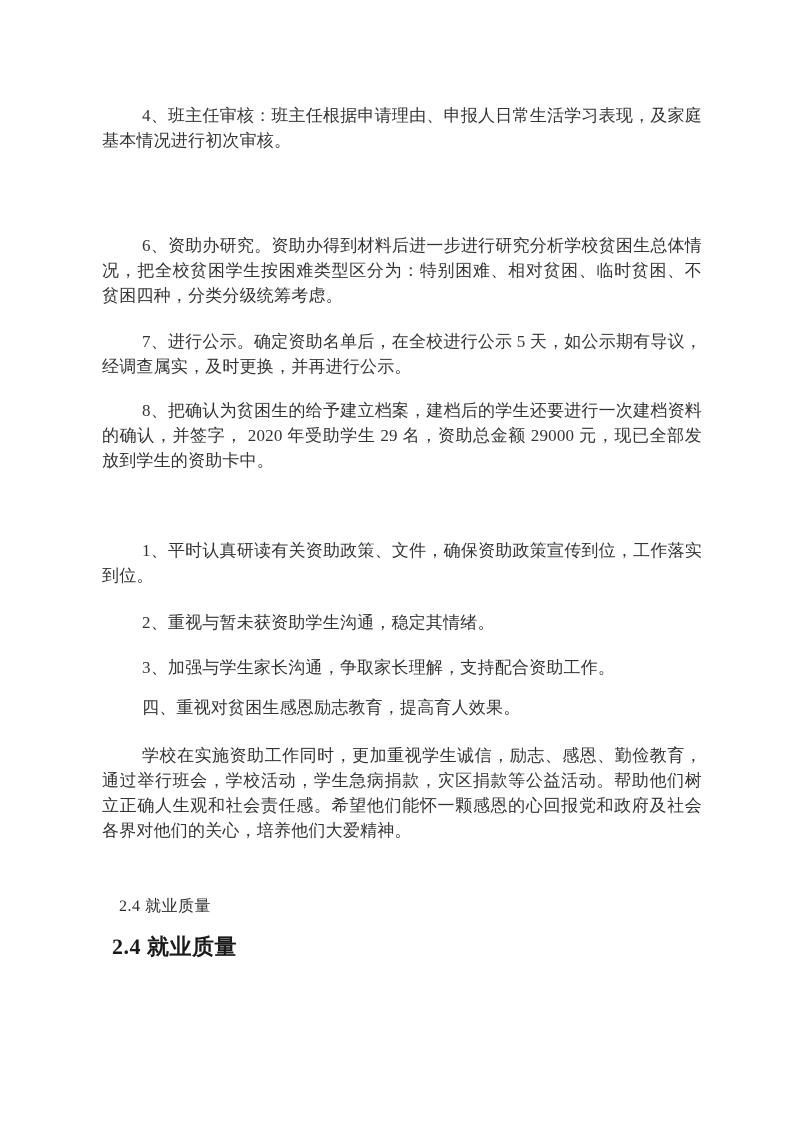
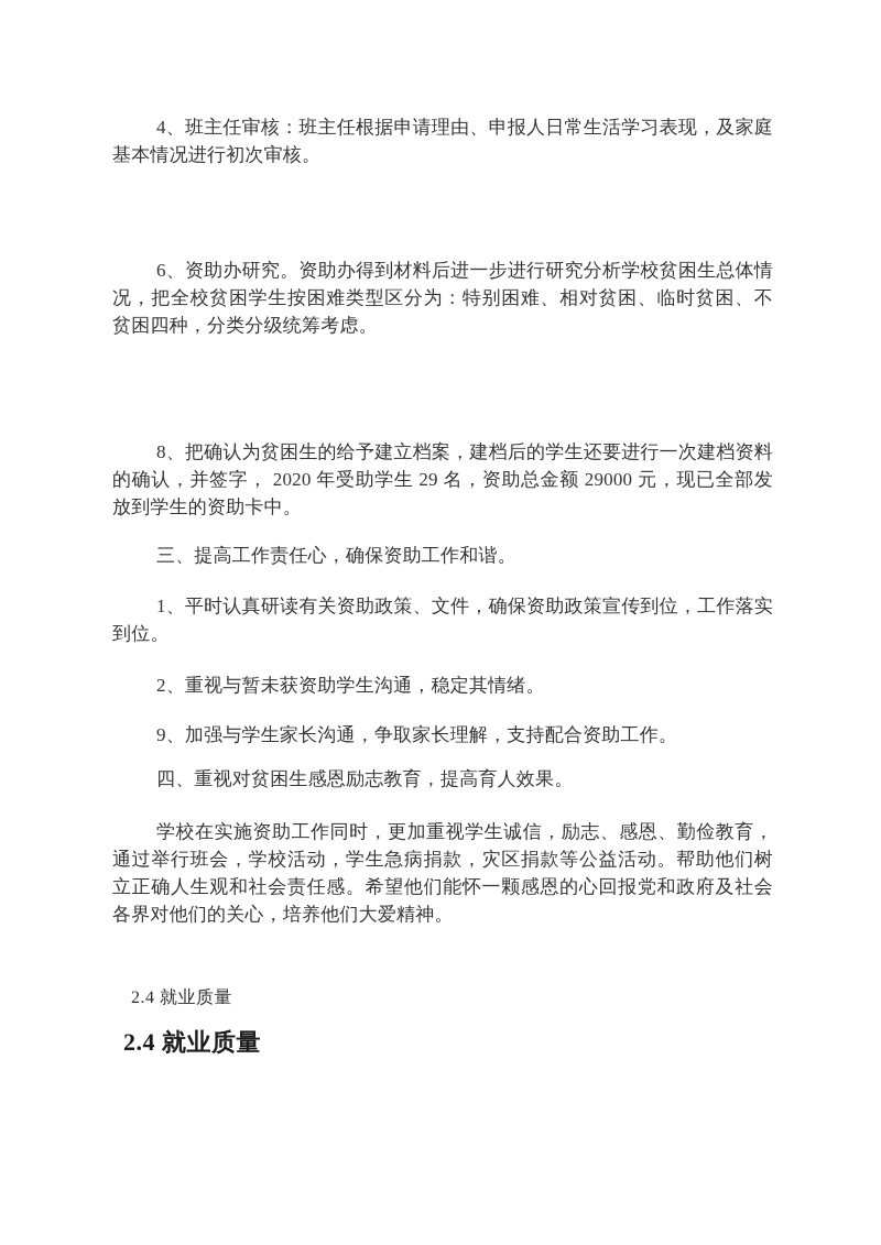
  4、班主任审核：班主任根据申请理由、申报人日常生活学习表现，及家庭基本情况进行初次审核。
  6、资助办研究。资助办得到材料后进一步进行研究分析学校贫困生总体情况，把全校贫困学生按困难类型区分为：特别困难、相对贫困、临时贫困、不贫困四种，分类分级统筹考虑。
- 7、进行公示。确定资助名单后，在全校进行公示 5 天，如公示期有导议，经调查属实，及时更换，并再进行公示。
  8、把确认为贫困生的给予建立档案，建档后的学生还要进行一次建档资料的确认，并签字， 2020 年受助学生 29 名，资助总金额 29000 元，现已全部发放到学生的资助卡中。
+ 三、提高工作责任心，确保资助工作和谐。
  1、平时认真研读有关资助政策、文件，确保资助政策宣传到位，工作落实到位。
  2、重视与暂未获资助学生沟通，稳定其情绪。
- 3、加强与学生家长沟通，争取家长理解，支持配合资助工作。
+ 9、加强与学生家长沟通，争取家长理解，支持配合资助工作。
  四、重视对贫困生感恩励志教育，提高育人效果。
  学校在实施资助工作同时，更加重视学生诚信，励志、感恩、勤俭教育，通过举行班会，学校活动，学生急病捐款，灾区捐款等公益活动。帮助他们树立正确人生观和社会责任感。希望他们能怀一颗感恩的心回报党和政府及社会各界对他们的关心，培养他们大爱精神。
  2.4 就业质量
  2.4 就业质量
